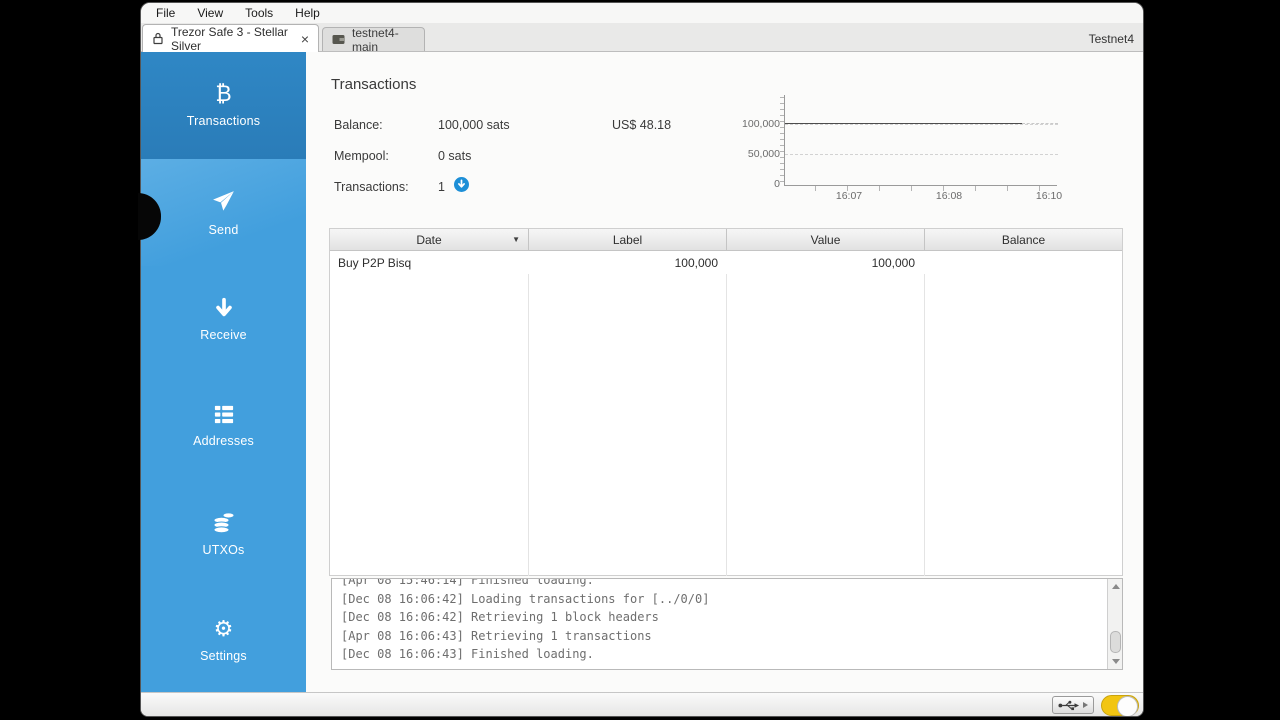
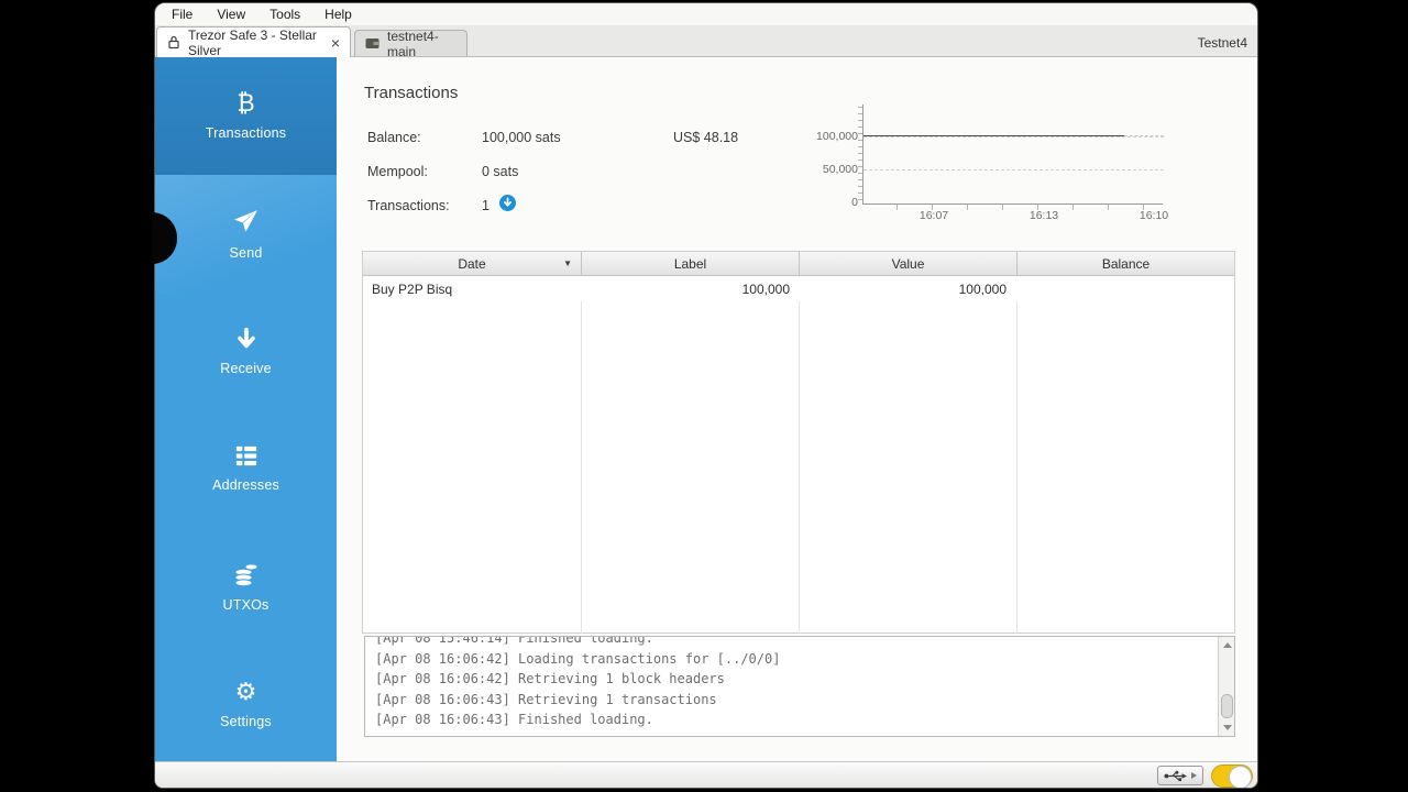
  File
  View
  Tools
  Help
  Trezor Safe 3 - Stellar Silver
  ×
  testnet4-main
  Testnet4
  ₿
  Transactions
  Send
  Receive
  Addresses
  UTXOs
  ⚙
  Settings
  Transactions
  Balance:
  100,000 sats
  US$ 48.18
  Mempool:
  0 sats
  Transactions:
  1
  100,000
  50,000
  0
  16:07
- 16:08
+ 16:13
  16:10
  Date
  ▼
  Label
  Value
  Balance
  Buy P2P Bisq
  100,000
  100,000
  [Apr 08 15:46:14] Finished loading.
- [Dec 08 16:06:42] Loading transactions for [../0/0]
+ [Apr 08 16:06:42] Loading transactions for [../0/0]
- [Dec 08 16:06:42] Retrieving 1 block headers
+ [Apr 08 16:06:42] Retrieving 1 block headers
  [Apr 08 16:06:43] Retrieving 1 transactions
- [Dec 08 16:06:43] Finished loading.
+ [Apr 08 16:06:43] Finished loading.
